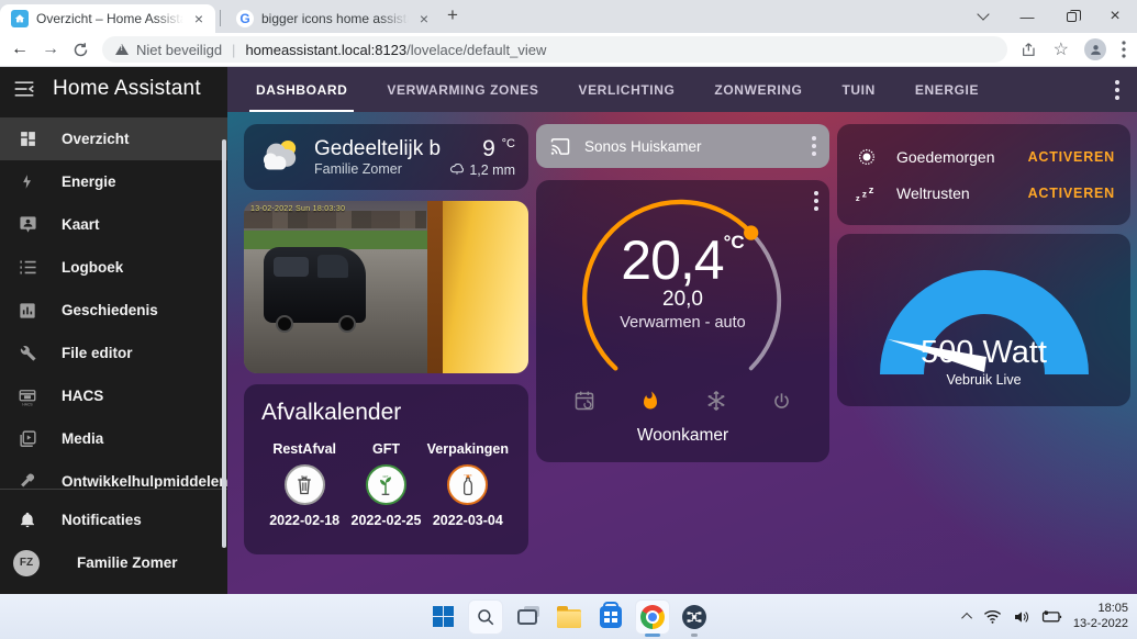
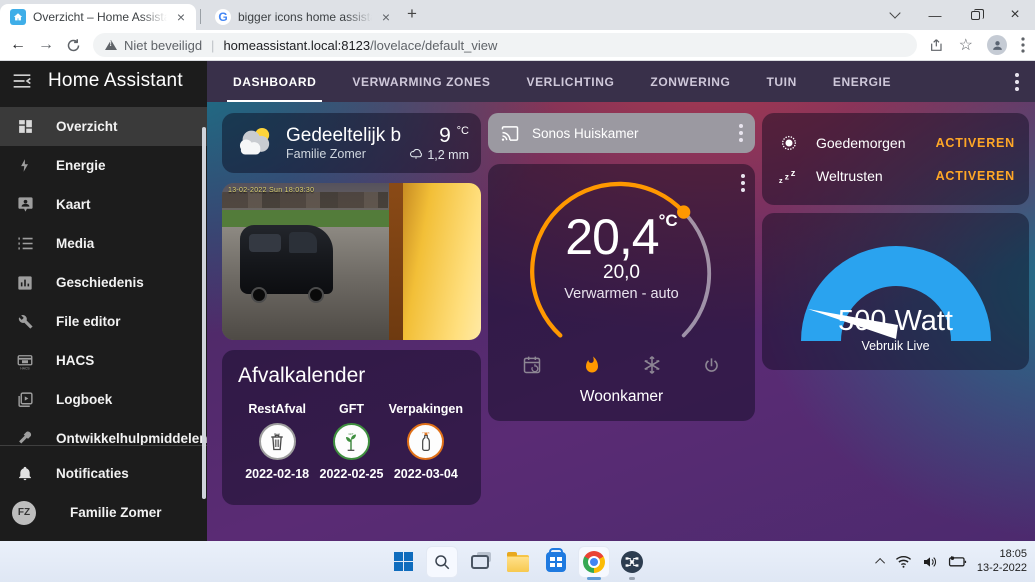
  Overzicht – Home Assist
  ×
  G
  bigger icons home assist
  ×
  +
  —
  ×
  ←
  →
  Niet beveiligd
  |
  homeassistant.local:8123/lovelace/default_view
  ☆
  Home Assistant
  Overzicht
  Energie
  Kaart
- Logboek
+ Media
  Geschiedenis
  File editor
  HACS
- Media
+ Logboek
  Ontwikkelhulpmiddele
  Notificaties
  FZ
  Familie Zomer
  DASHBOARD
  VERWARMING ZONES
  VERLICHTING
  ZONWERING
  TUIN
  ENERGIE
  Gedeeltelijk b
  Familie Zomer
  9 °C
  1,2 mm
  Afvalkalender
  RestAfval
  2022-02-18
  GFT
  2022-02-25
  Verpakingen
  2022-03-04
  Sonos Huiskamer
  20,4°C
  20,0
  Verwarmen - auto
  Woonkamer
  Goedemorgen
  ACTIVEREN
  z
  z
  z
  Weltrusten
  ACTIVEREN
  500 Watt
  Vebruik Live
  18:05
  13-2-2022
